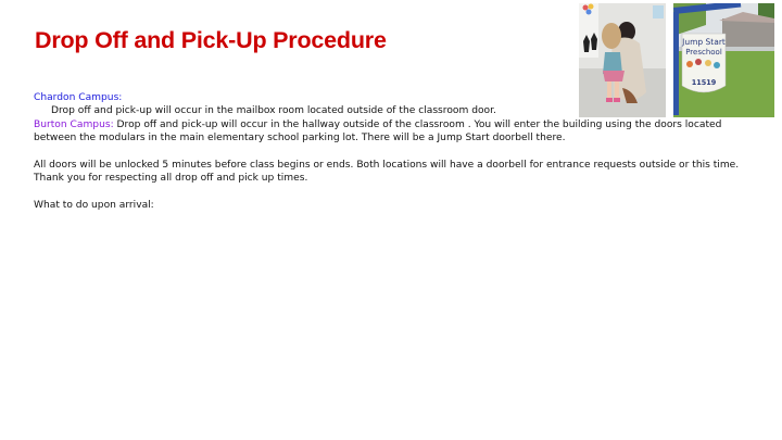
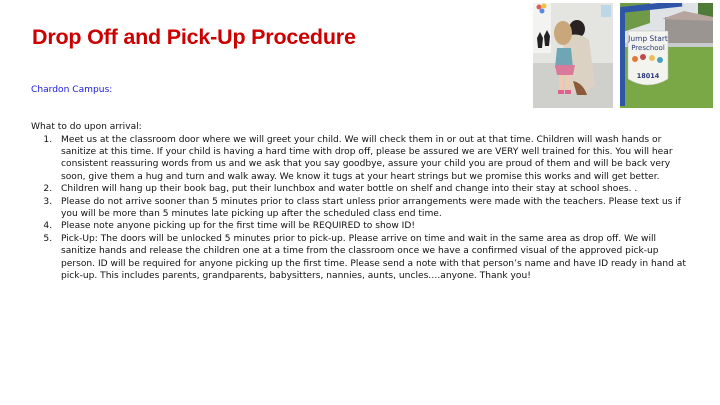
  Drop Off and Pick-Up Procedure
  Jump Start
  Preschool
- 11519
+ 18014
  Chardon Campus:
- Drop off and pick-up will occur in the mailbox room located outside of the classroom door.
- Burton Campus: Drop off and pick-up will occur in the hallway outside of the classroom . You will enter the building using the doors located between the modulars in the main elementary school parking lot. There will be a Jump Start doorbell there.
- All doors will be unlocked 5 minutes before class begins or ends. Both locations will have a doorbell for entrance requests outside or this time. Thank you for respecting all drop off and pick up times.
  What to do upon arrival:
+ Meet us at the classroom door where we will greet your child. We will check them in or out at that time. Children will wash hands or sanitize at this time. If your child is having a hard time with drop off, please be assured we are VERY well trained for this. You will hear consistent reassuring words from us and we ask that you say goodbye, assure your child you are proud of them and will be back very soon, give them a hug and turn and walk away. We know it tugs at your heart strings but we promise this works and will get better.
+ Children will hang up their book bag, put their lunchbox and water bottle on shelf and change into their stay at school shoes. .
+ Please do not arrive sooner than 5 minutes prior to class start unless prior arrangements were made with the teachers. Please text us if you will be more than 5 minutes late picking up after the scheduled class end time.
+ Please note anyone picking up for the first time will be REQUIRED to show ID!
+ Pick-Up: The doors will be unlocked 5 minutes prior to pick-up. Please arrive on time and wait in the same area as drop off. We will sanitize hands and release the children one at a time from the classroom once we have a confirmed visual of the approved pick-up person. ID will be required for anyone picking up the first time. Please send a note with that person’s name and have ID ready in hand at pick-up. This includes parents, grandparents, babysitters, nannies, aunts, uncles….anyone. Thank you!
